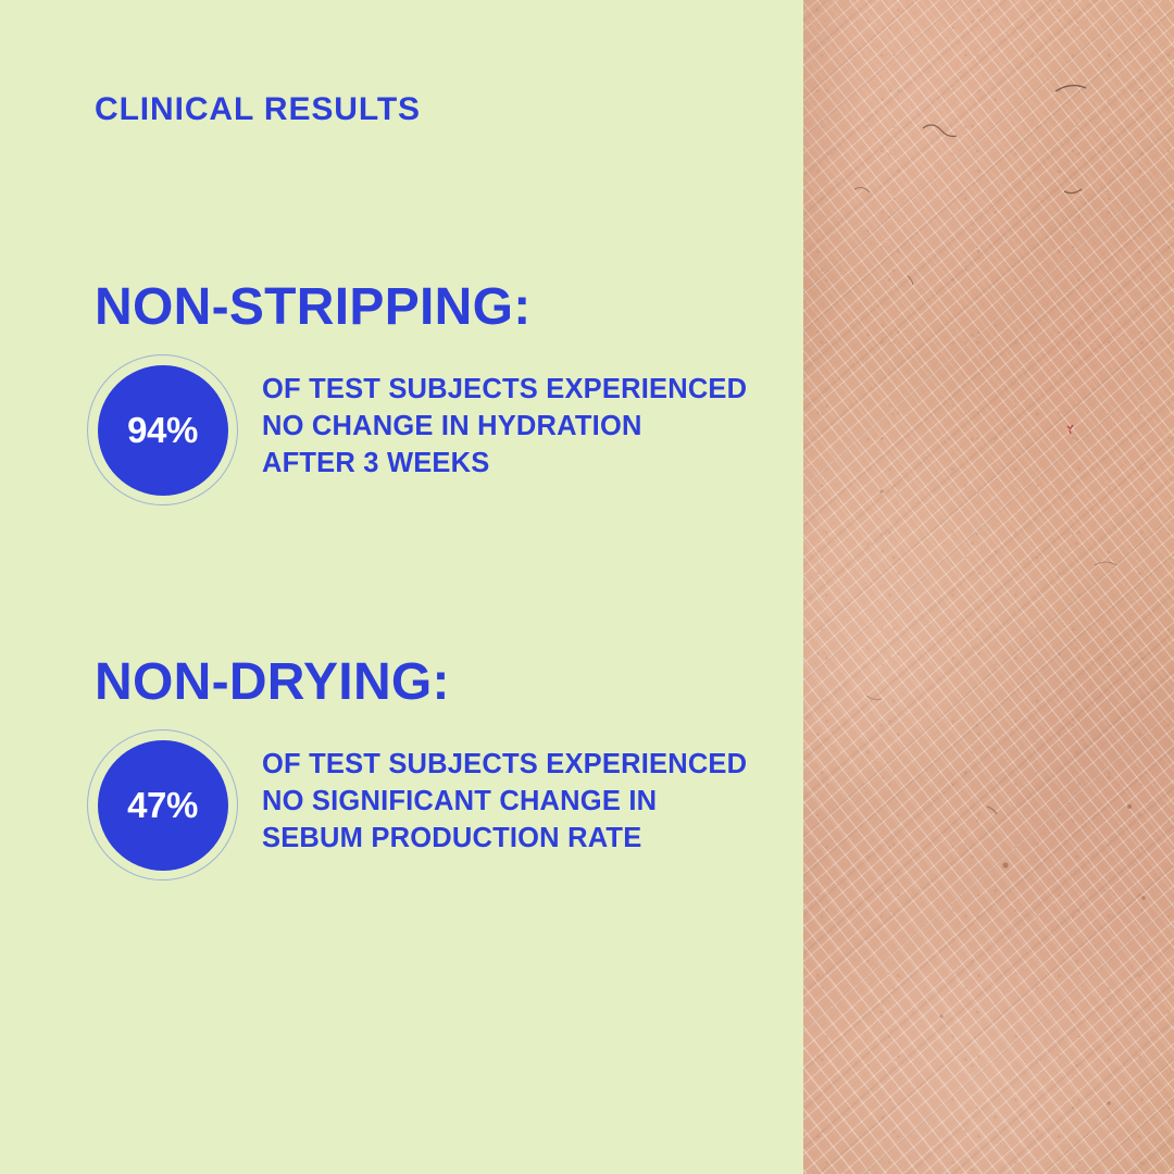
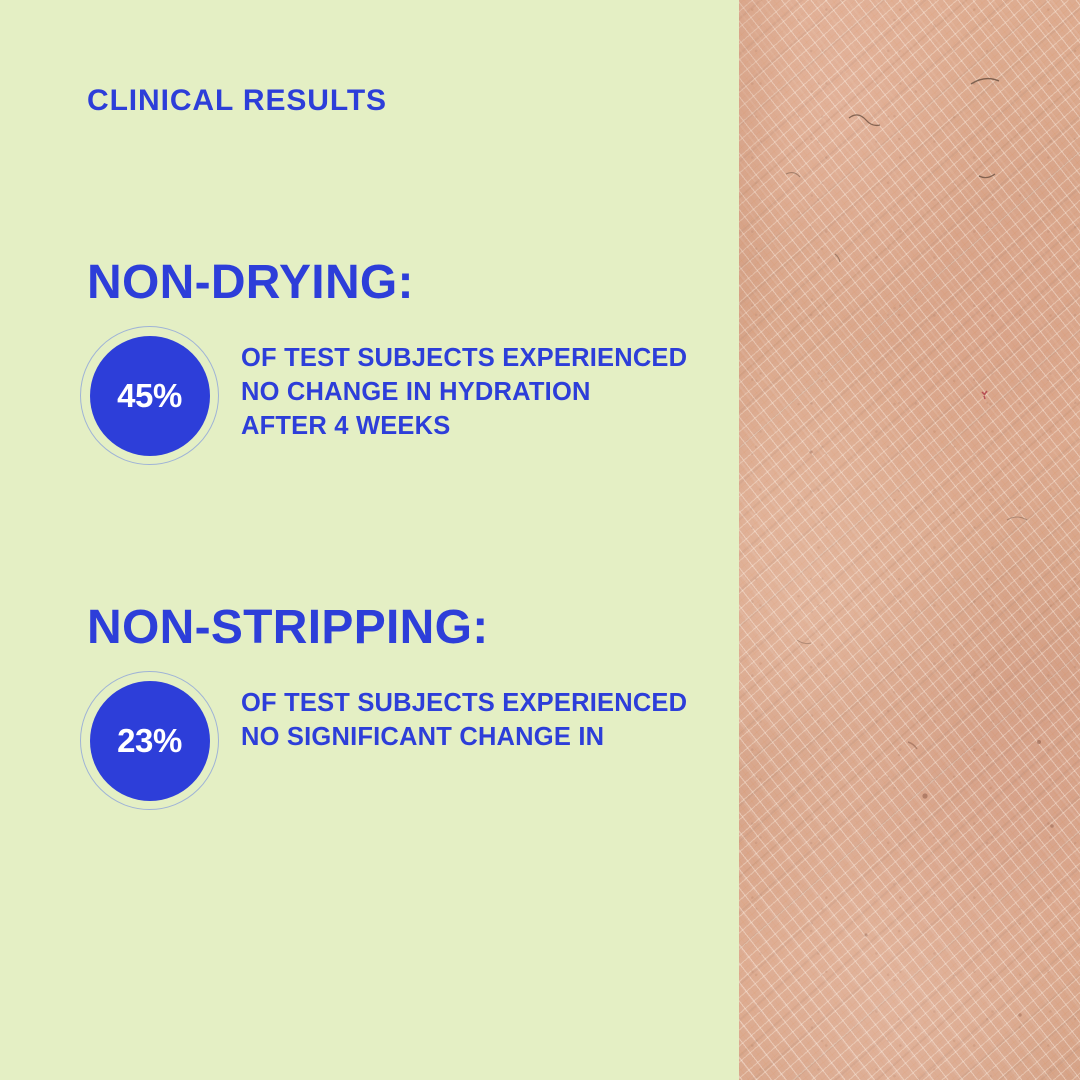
  CLINICAL RESULTS
- NON-STRIPPING:
+ NON-DRYING:
- 94%
+ 45%
  OF TEST SUBJECTS EXPERIENCED
  NO CHANGE IN HYDRATION
- AFTER 3 WEEKS
+ AFTER 4 WEEKS
- NON-DRYING:
+ NON-STRIPPING:
- 47%
+ 23%
  OF TEST SUBJECTS EXPERIENCED
  NO SIGNIFICANT CHANGE IN
- SEBUM PRODUCTION RATE
